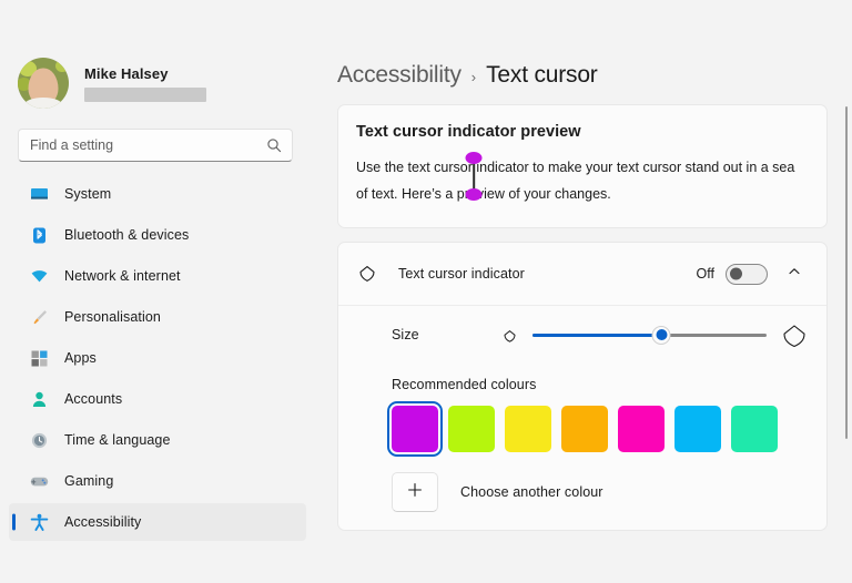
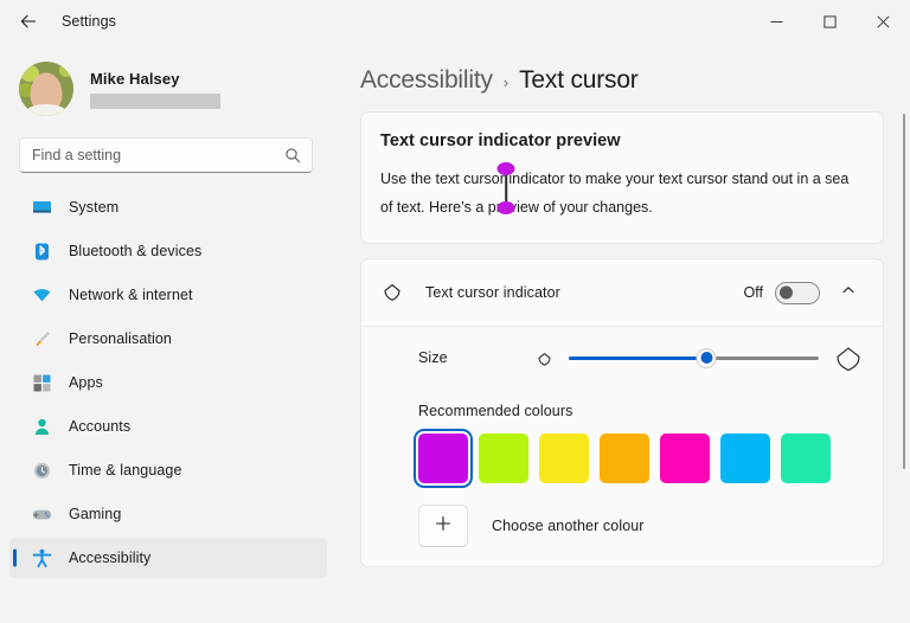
+ Settings
  Mike Halsey
  Find a setting
  System
  Bluetooth & devices
  Network & internet
  Personalisation
  Apps
  Accounts
  Time & language
  Gaming
  Accessibility
  Accessibility
  ›
  Text cursor
  Text cursor indicator preview
  Use the text cursor indicator to make your text cursor stand out in a sea of text. Here’s a piew of your changes.
  Text cursor indicator
  Off
  Size
  Recommended colours
  Choose another colour
